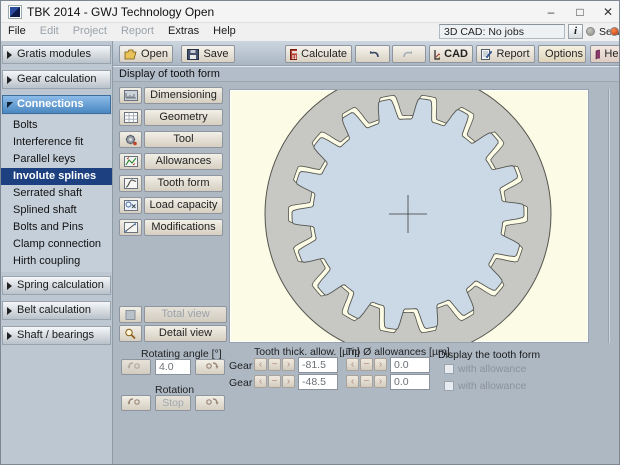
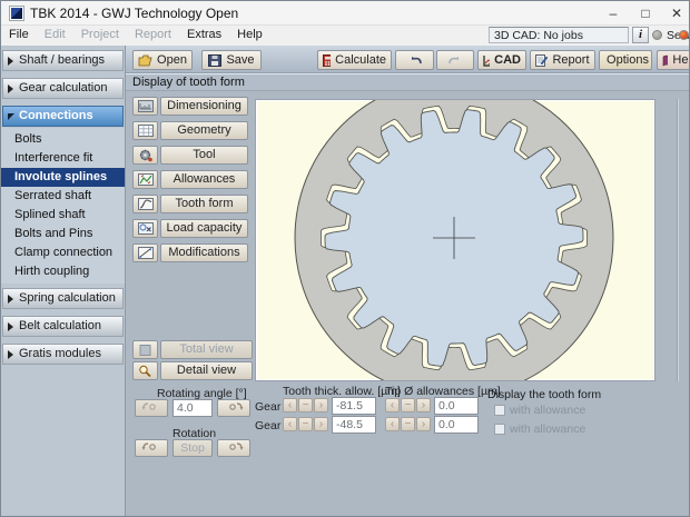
  TBK 2014 - GWJ Technology Open
  –
  □
  ✕
  File
  Edit
  Project
  Report
  Extras
  Help
  3D CAD: No jobs
  i
  Open
  Save
  Calculate
  CAD
  Report
  Options
  Display of tooth form
- Gratis modules
+ Shaft / bearings
  Gear calculation
  Connections
  Bolts
  Interference fit
- Parallel keys
  Involute splines
  Serrated shaft
  Splined shaft
  Bolts and Pins
  Clamp connection
  Hirth coupling
  Spring calculation
  Belt calculation
- Shaft / bearings
+ Gratis modules
  Dimensioning
  Geometry
  Tool
  Allowances
  Tooth form
  Load capacity
  Modifications
  Total view
  Detail view
  Rotating angle [°]
  4.0
  Rotation
  Stop
  Tooth thick. allow. [µm]
  Tip Ø allowances [µm]
  Gear
  ‹
  −
  ›
  -81.5
  ‹
  −
  ›
  0.0
  Gear
  ‹
  −
  ›
  -48.5
  ‹
  −
  ›
  0.0
  Display the tooth form
  with allowance
  with allowance
